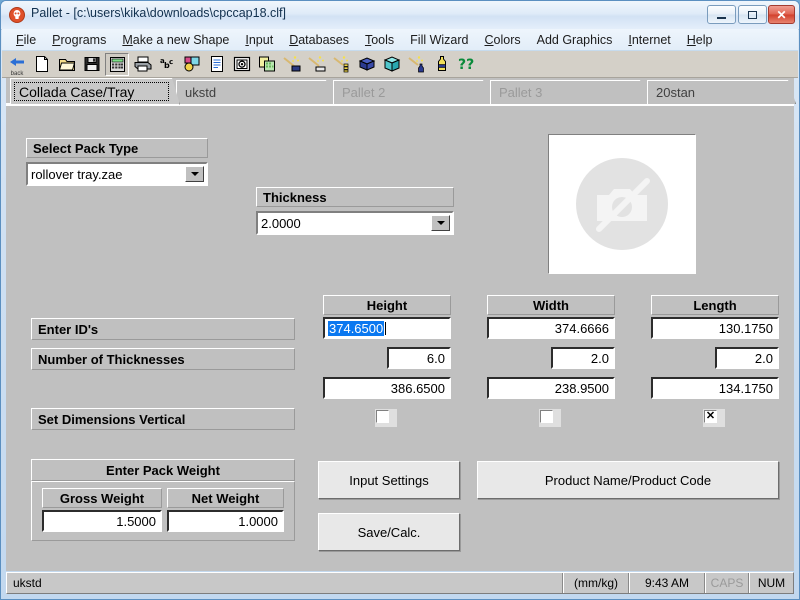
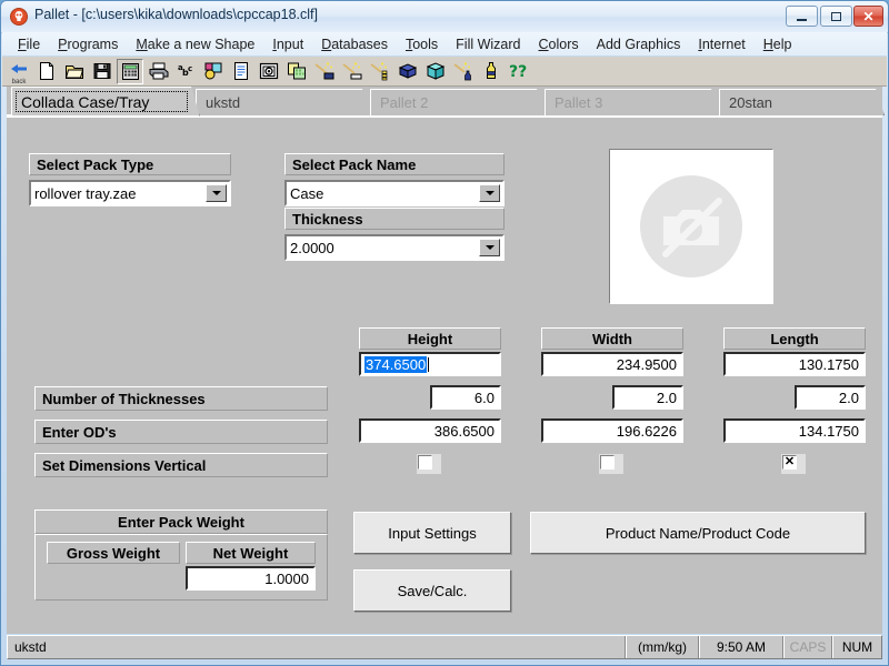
  Pallet - [c:\users\kika\downloads\cpccap18.clf]
  ✕
  File
  Programs
  Make a new Shape
  Input
  Databases
  Tools
  Fill Wizard
  Colors
  Add Graphics
  Internet
  Help
  a
  b
  c
  ??
  Collada Case/Tray
  ukstd
  Pallet 2
  Pallet 3
  20stan
  Select Pack Type
  rollover tray.zae
+ Select Pack Name
+ Case
  Thickness
  2.0000
  Height
  Width
  Length
- Enter ID's
  374.6500
- 374.6666
+ 234.9500
  130.1750
  Number of Thicknesses
  6.0
  2.0
  2.0
+ Enter OD's
  386.6500
- 238.9500
+ 196.6226
  134.1750
  Set Dimensions Vertical
  ✕
  Enter Pack Weight
  Gross Weight
  Net Weight
- 1.5000
  1.0000
  Input Settings
  Save/Calc.
  Product Name/Product Code
  ukstd
  (mm/kg)
- 9:43 AM
+ 9:50 AM
  CAPS
  NUM
